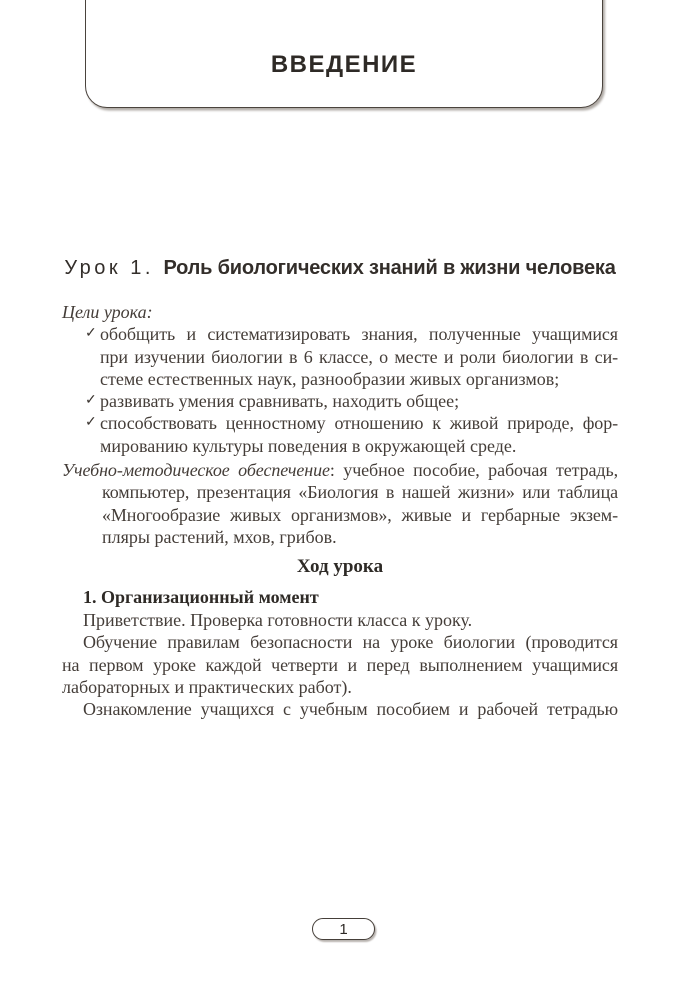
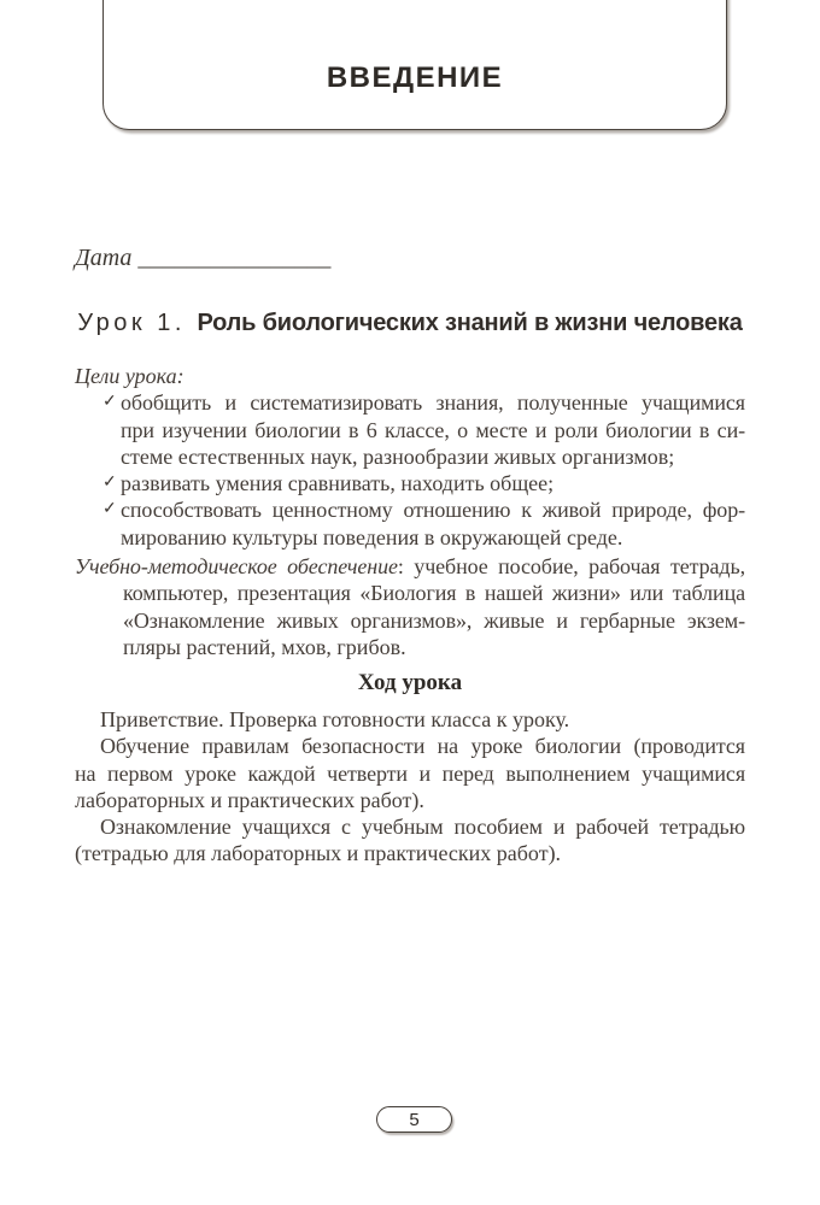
  ВВЕДЕНИЕ
+ Дата ________________
  Урок 1. Роль биологических знаний в жизни человека
  Цели урока:
  ✓
  обобщить и систематизировать знания, полученные учащимися
  при изучении биологии в 6 классе, о месте и роли биологии в си-
  стеме естественных наук, разнообразии живых организмов;
  ✓
  развивать умения сравнивать, находить общее;
  ✓
  способствовать ценностному отношению к живой природе, фор-
  мированию культуры поведения в окружающей среде.
  Учебно-методическое обеспечение: учебное пособие, рабочая тетрадь,
  компьютер, презентация «Биология в нашей жизни» или таблица
- «Многообразие живых организмов», живые и гербарные экзем-
+ «Ознакомление живых организмов», живые и гербарные экзем-
  пляры растений, мхов, грибов.
  Ход урока
- 1. Организационный момент
  Приветствие. Проверка готовности класса к уроку.
  Обучение правилам безопасности на уроке биологии (проводится
  на первом уроке каждой четверти и перед выполнением учащимися
  лабораторных и практических работ).
  Ознакомление учащихся с учебным пособием и рабочей тетрадью
+ (тетрадью для лабораторных и практических работ).
- 1
+ 5
